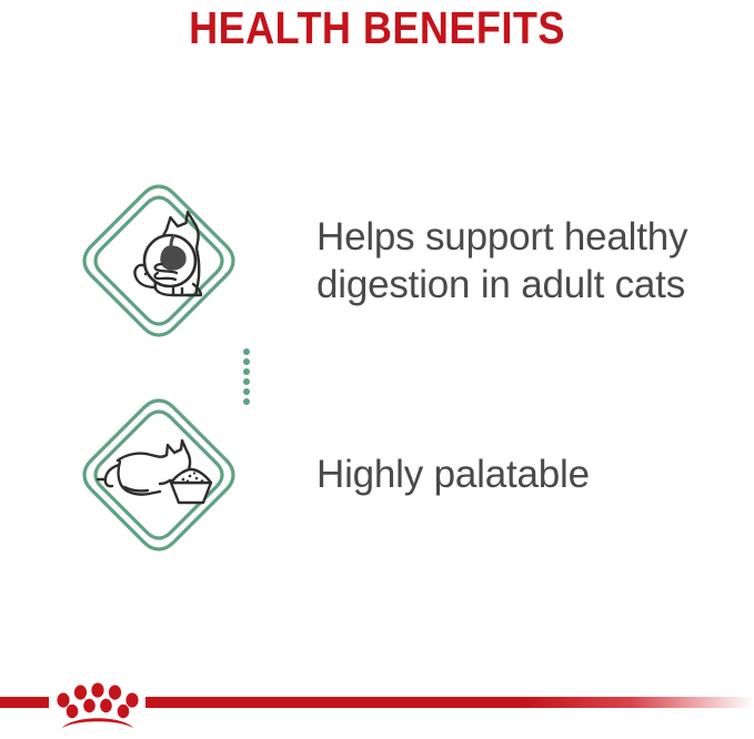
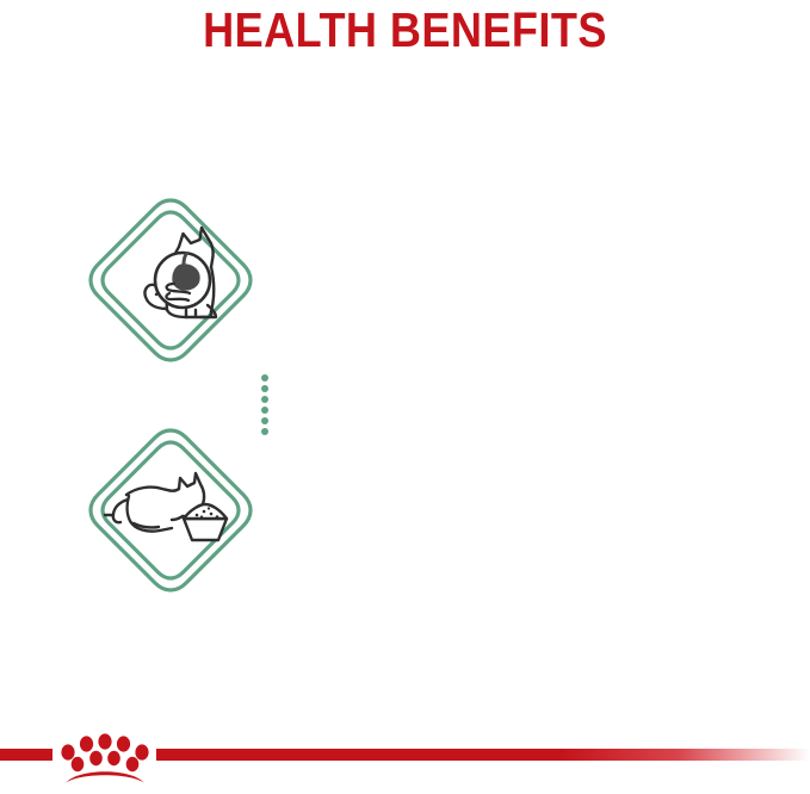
  HEALTH BENEFITS
- Helps support healthy digestion in adult cats
- Highly palatable
